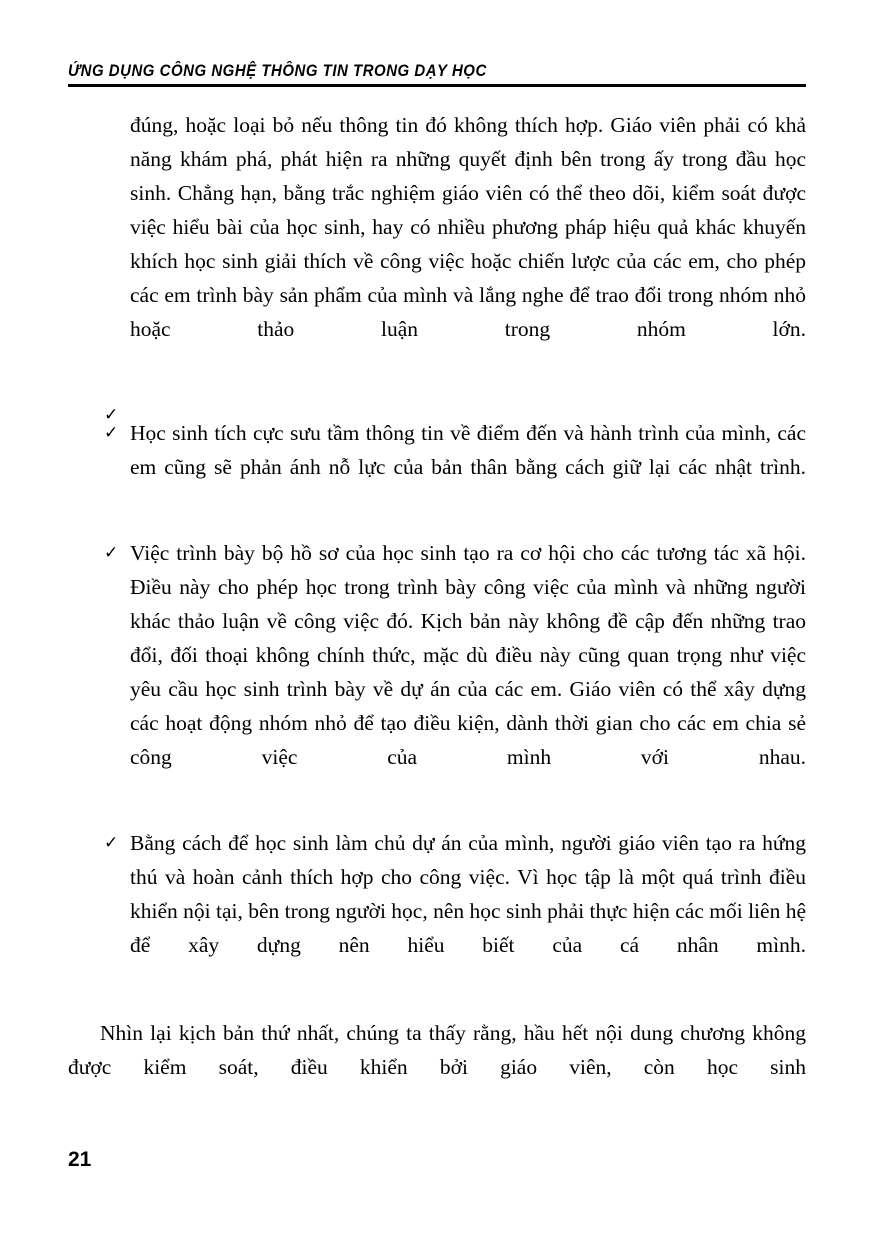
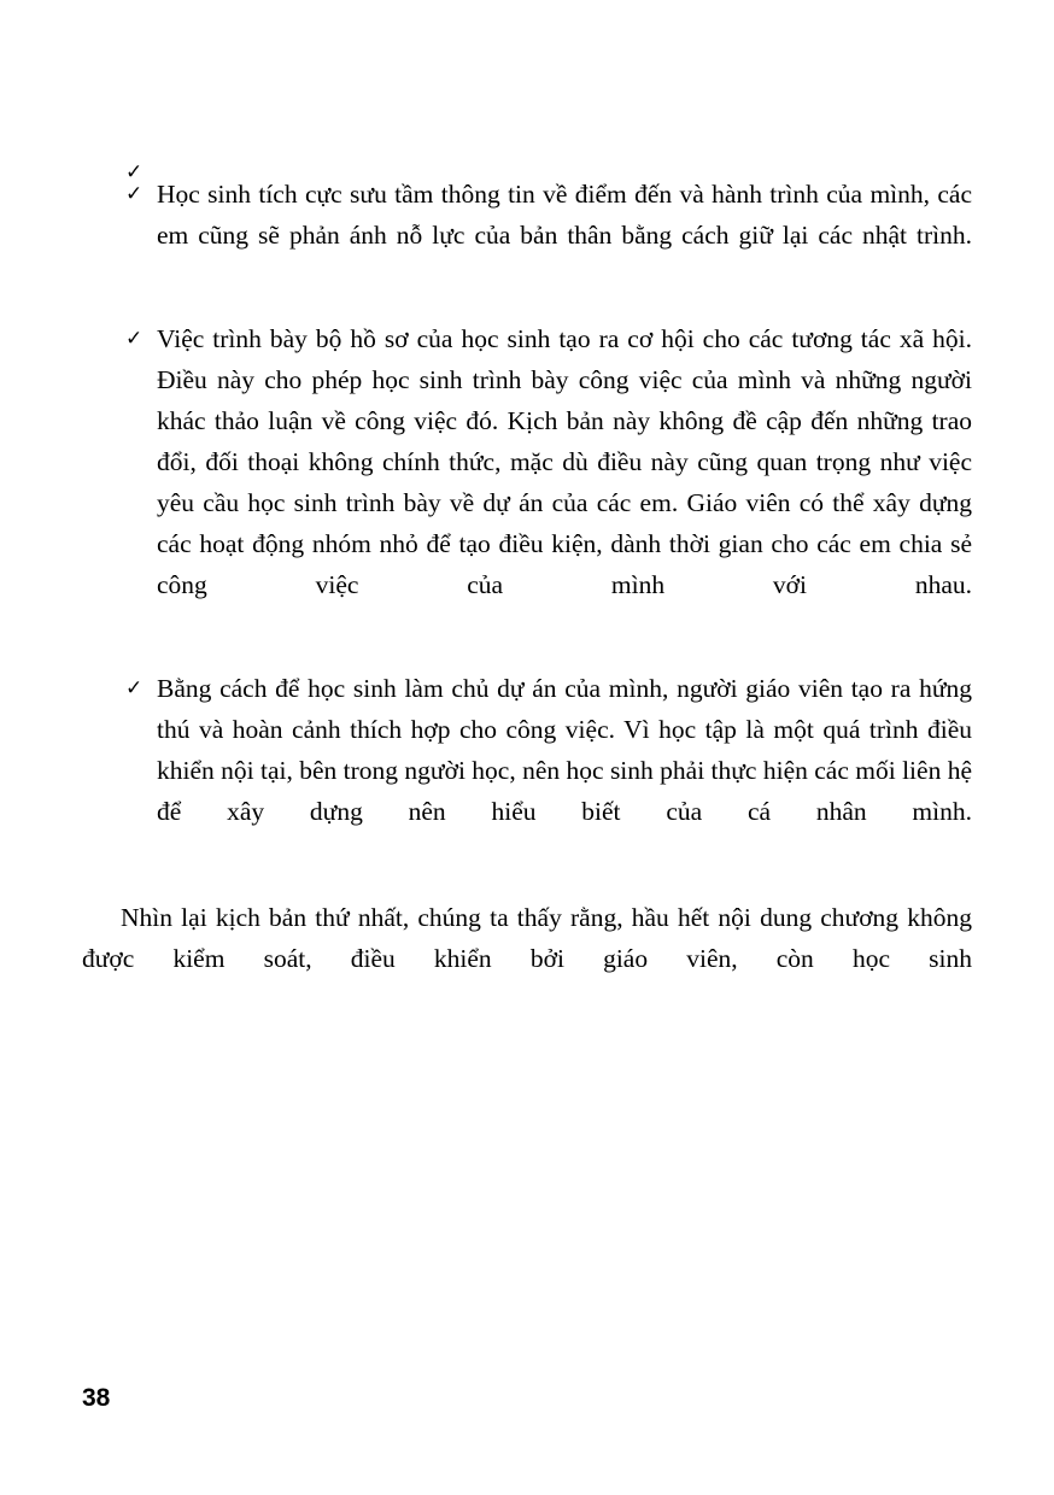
- ỨNG DỤNG CÔNG NGHỆ THÔNG TIN TRONG DẠY HỌC
- đúng, hoặc loại bỏ nếu thông tin đó không thích hợp. Giáo viên phải có khả năng khám phá, phát hiện ra những quyết định bên trong ấy trong đầu học sinh. Chẳng hạn, bằng trắc nghiệm giáo viên có thể theo dõi, kiểm soát được việc hiểu bài của học sinh, hay có nhiều phương pháp hiệu quả khác khuyến khích học sinh giải thích về công việc hoặc chiến lược của các em, cho phép các em trình bày sản phẩm của mình và lắng nghe để trao đổi trong nhóm nhỏ hoặc thảo luận trong nhóm lớn.
  ✓
  ✓
  Học sinh tích cực sưu tầm thông tin về điểm đến và hành trình của mình, các em cũng sẽ phản ánh nỗ lực của bản thân bằng cách giữ lại các nhật trình.
  ✓
- Việc trình bày bộ hồ sơ của học sinh tạo ra cơ hội cho các tương tác xã hội. Điều này cho phép học trong trình bày công việc của mình và những người khác thảo luận về công việc đó. Kịch bản này không đề cập đến những trao đổi, đối thoại không chính thức, mặc dù điều này cũng quan trọng như việc yêu cầu học sinh trình bày về dự án của các em. Giáo viên có thể xây dựng các hoạt động nhóm nhỏ để tạo điều kiện, dành thời gian cho các em chia sẻ công việc của mình với nhau.
+ Việc trình bày bộ hồ sơ của học sinh tạo ra cơ hội cho các tương tác xã hội. Điều này cho phép học sinh trình bày công việc của mình và những người khác thảo luận về công việc đó. Kịch bản này không đề cập đến những trao đổi, đối thoại không chính thức, mặc dù điều này cũng quan trọng như việc yêu cầu học sinh trình bày về dự án của các em. Giáo viên có thể xây dựng các hoạt động nhóm nhỏ để tạo điều kiện, dành thời gian cho các em chia sẻ công việc của mình với nhau.
  ✓
  Bằng cách để học sinh làm chủ dự án của mình, người giáo viên tạo ra hứng thú và hoàn cảnh thích hợp cho công việc. Vì học tập là một quá trình điều khiển nội tại, bên trong người học, nên học sinh phải thực hiện các mối liên hệ để xây dựng nên hiểu biết của cá nhân mình.
  Nhìn lại kịch bản thứ nhất, chúng ta thấy rằng, hầu hết nội dung chương không được kiểm soát, điều khiển bởi giáo viên, còn học sinh
- 21
+ 38
